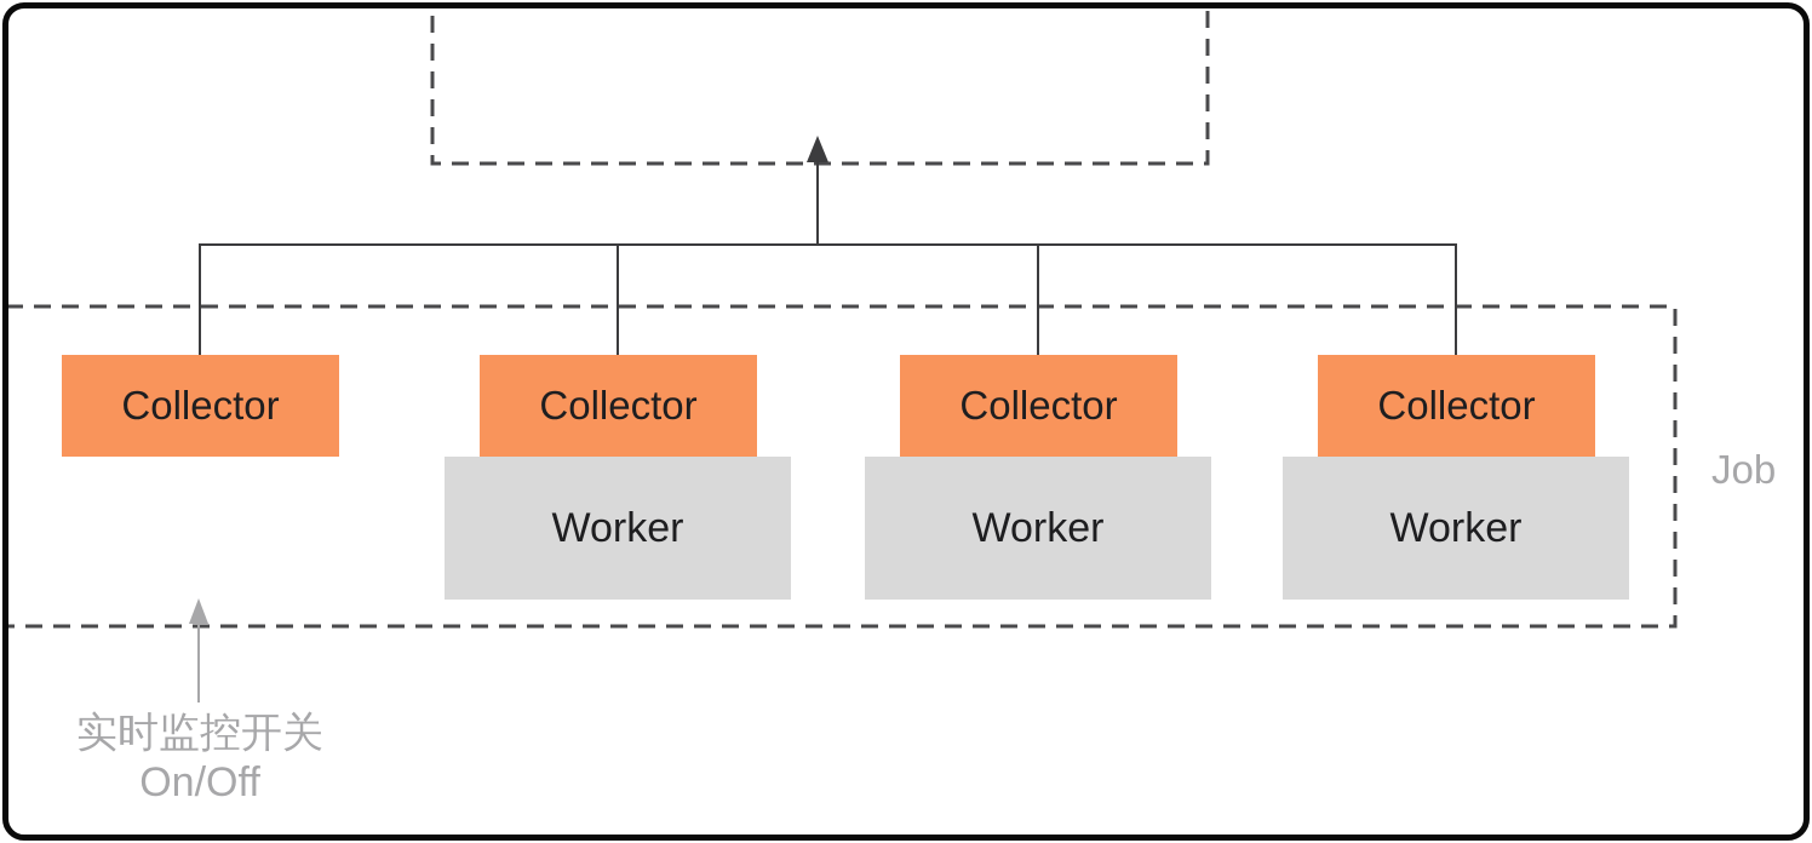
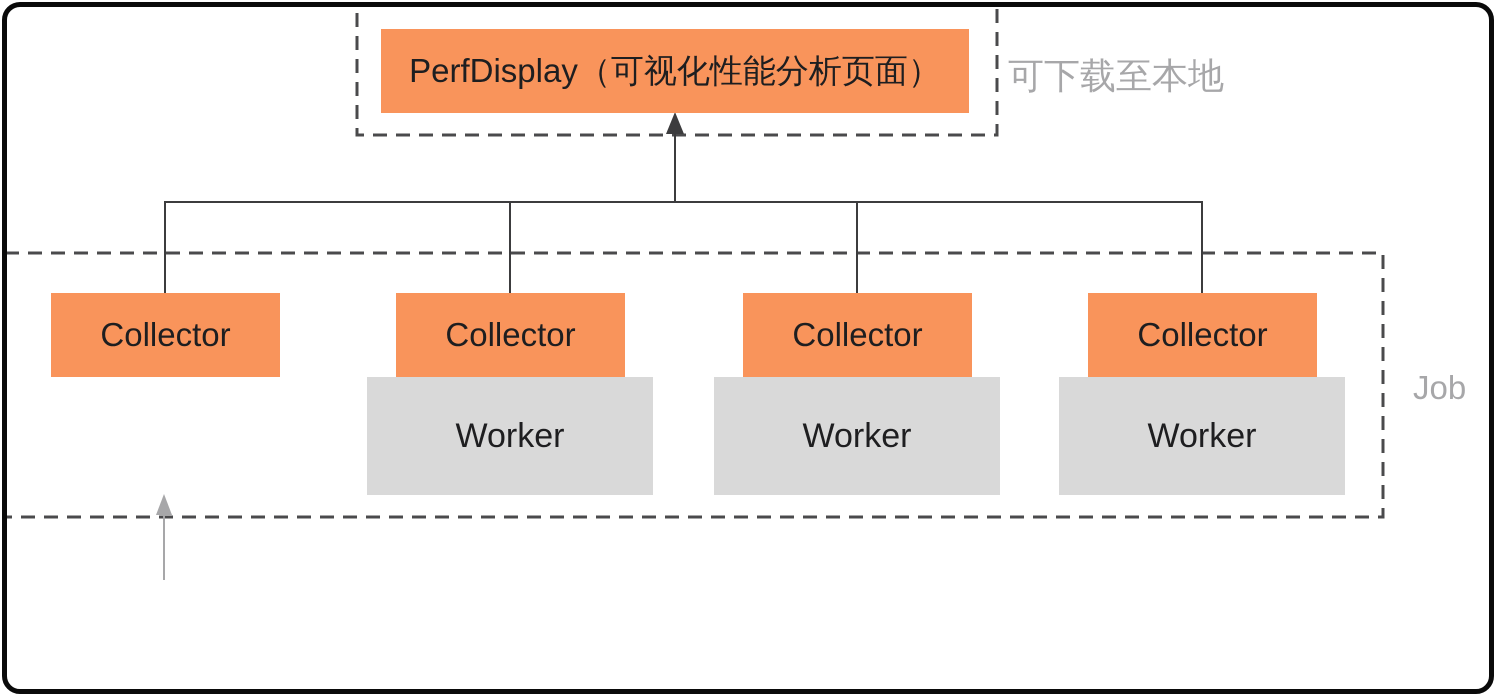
+ PerfDisplay（可视化性能分析页面）
+ 可下载至本地
  Job
  Collector
  Worker
  Collector
  Worker
  Collector
  Worker
  Collector
- 实时监控开关
- On/Off
